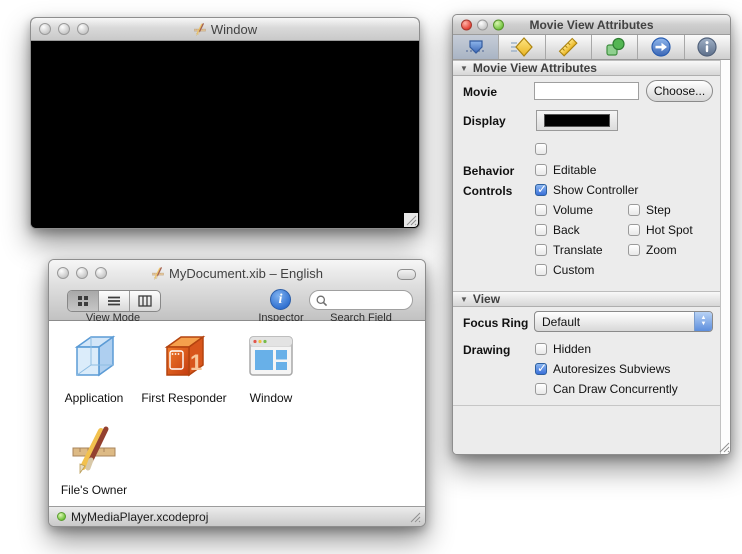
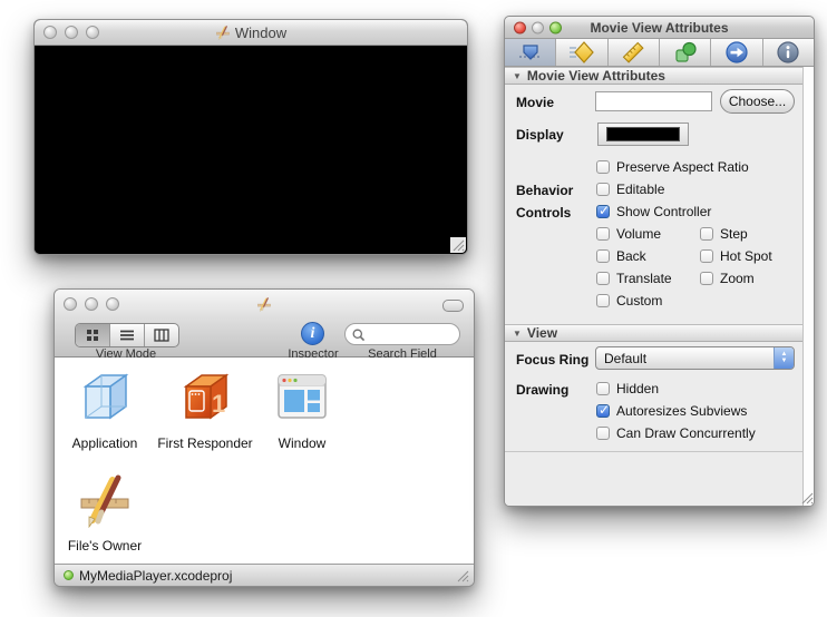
  Window
- MyDocument.xib – English
  View Mode
  i
  Inspector
  Search Field
  Application
  First Responder
  Window
  File's Owner
  MyMediaPlayer.xcodeproj
  Movie View Attributes
  ▼
  Movie View Attributes
  Movie
  Choose...
  Display
+ Preserve Aspect Ratio
  Behavior
  Editable
  Controls
  Show Controller
  Volume
  Step
  Back
  Hot Spot
  Translate
  Zoom
  Custom
  ▼
  View
  Focus Ring
  Default
  Drawing
  Hidden
  Autoresizes Subviews
  Can Draw Concurrently
